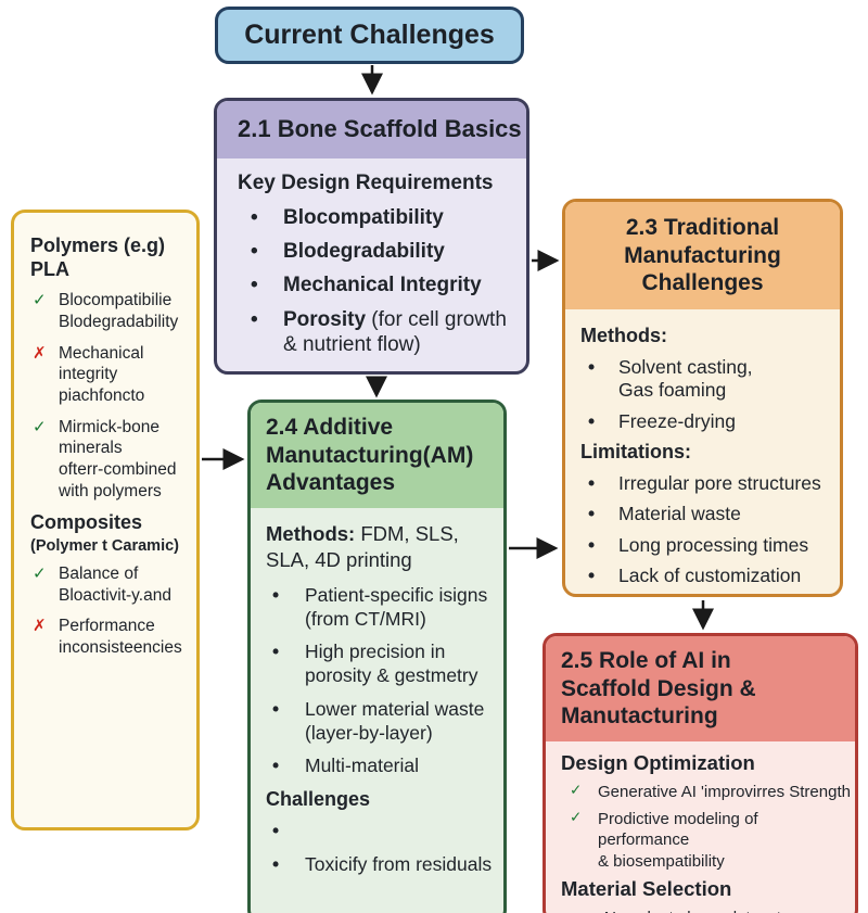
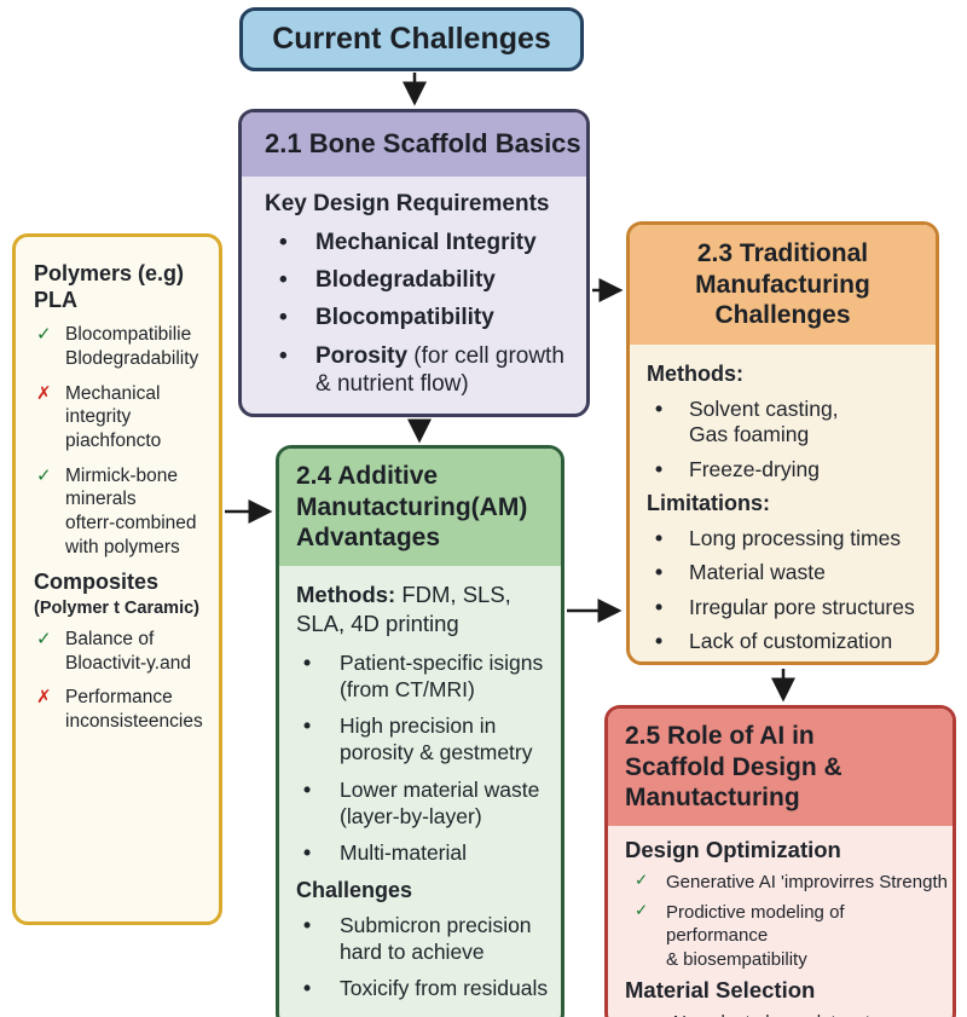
  Current Challenges
  2.1 Bone Scaffold Basics
  Key Design Requirements
- Blocompatibility
+ Mechanical Integrity
  Blodegradability
- Mechanical Integrity
+ Blocompatibility
  Porosity (for cell growth
  & nutrient flow)
  Polymers (e.g)
  PLA
  ✓
  Blocompatibilie
  Blodegradability
  ✗
  Mechanical
  integrity
  piachfoncto
  ✓
  Mirmick-bone
  minerals
  ofterr-combined
  with polymers
  Composites
  (Polymer t Caramic)
  ✓
  Balance of
  Bloactivit-y.and
  ✗
  Performance
  inconsisteencies
  2.3 Traditional
  Manufacturing
  Challenges
  Methods:
  Solvent casting,
  Gas foaming
  Freeze-drying
  Limitations:
- Irregular pore structures
+ Long processing times
  Material waste
- Long processing times
+ Irregular pore structures
  Lack of customization
  2.4 Additive
  Manutacturing(AM)
  Advantages
  Methods: FDM, SLS,
  SLA, 4D printing
  Patient-specific isigns
  (from CT/MRI)
  High precision in
  porosity & gestmetry
  Lower material waste
  (layer-by-layer)
  Multi-material
  Challenges
+ Submicron precision
+ hard to achieve
  Toxicify from residuals
  2.5 Role of AI in
  Scaffold Design &
  Manutacturing
  Design Optimization
  ✓
  Generative AI 'improvirres Strength
  ✓
  Prodictive modeling of performance
  & biosempatibility
  Material Selection
